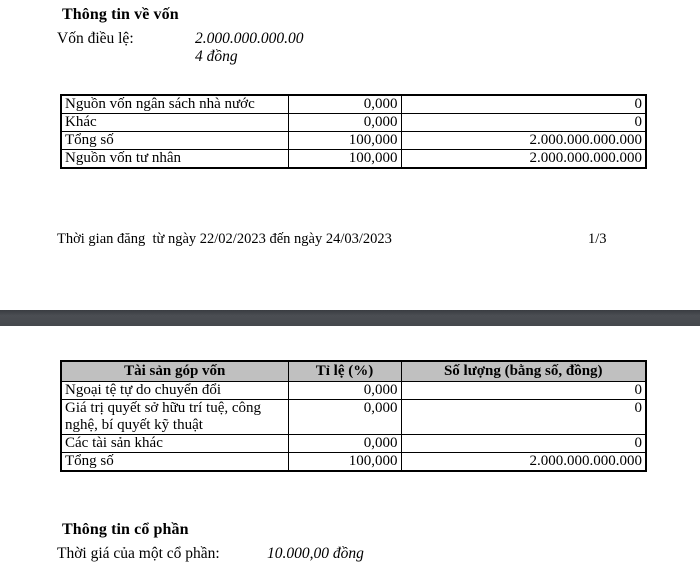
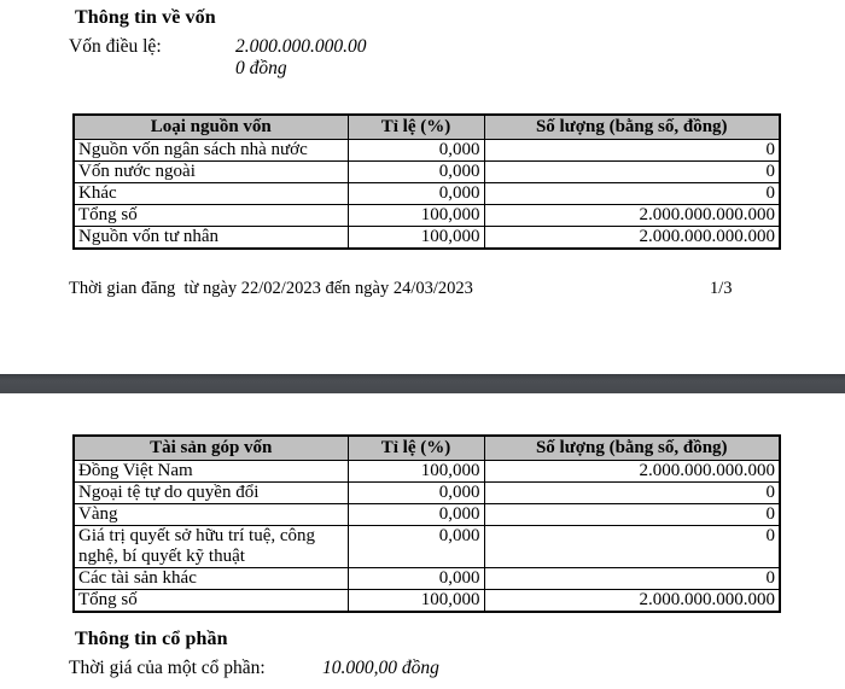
  Thông tin về vốn
  Vốn điều lệ:
  2.000.000.000.00
- 4 đồng
+ 0 đồng
+ Loại nguồn vốn	Tỉ lệ (%)	Số lượng (bằng số, đồng)
  Nguồn vốn ngân sách nhà nước	0,000	0
+ Vốn nước ngoài	0,000	0
  Khác	0,000	0
  Tổng số	100,000	2.000.000.000.000
  Nguồn vốn tư nhân	100,000	2.000.000.000.000
  Thời gian đăng từ ngày 22/02/2023 đến ngày 24/03/2023
  1/3
  Tài sản góp vốn	Tỉ lệ (%)	Số lượng (bằng số, đồng)
+ Đồng Việt Nam	100,000	2.000.000.000.000
- Ngoại tệ tự do chuyển đổi	0,000	0
+ Ngoại tệ tự do quyền đổi	0,000	0
+ Vàng	0,000	0
  Giá trị quyết sở hữu trí tuệ, công nghệ, bí quyết kỹ thuật	0,000	0
  Các tài sản khác	0,000	0
  Tổng số	100,000	2.000.000.000.000
  Thông tin cổ phần
  Thời giá của một cổ phần:
  10.000,00 đồng
